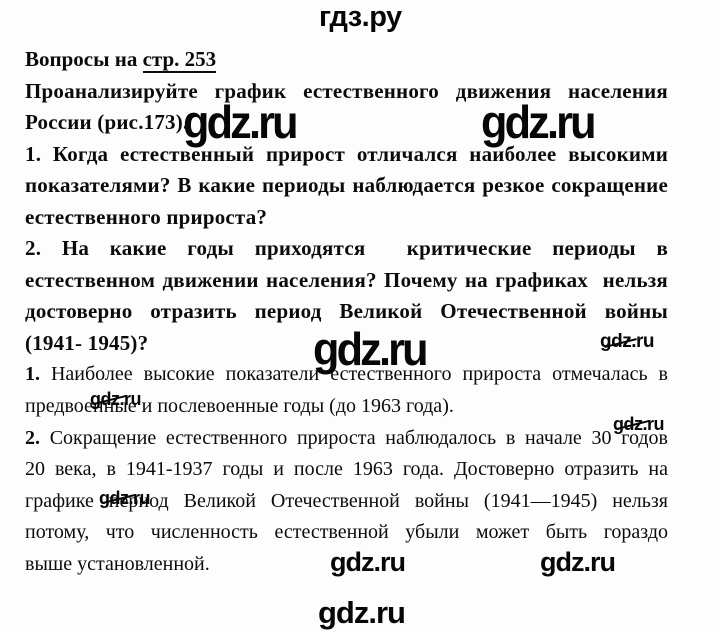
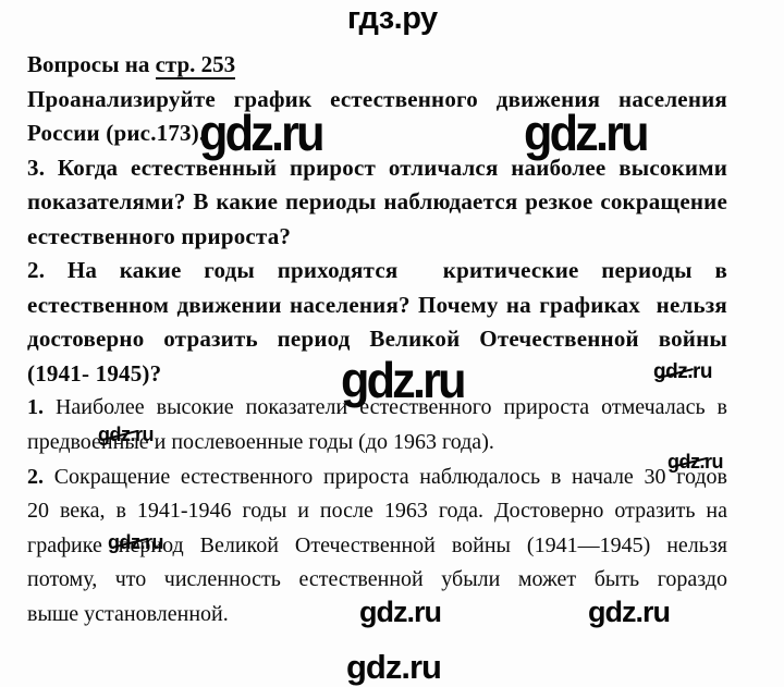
  гдз.ру
  gdz.ru
  gdz.ru
  gdz.ru
  gdz.ru
  gdz.ru
  gdz.ru
  gdz.ru
  gdz.ru
  gdz.ru
  gdz.ru
  Вопросы на стр. 253
  Проанализируйте график естественного движения населения
  России (рис.173).
- 1. Когда естественный прирост отличался наиболее высокими
+ 3. Когда естественный прирост отличался наиболее высокими
  показателями? В какие периоды наблюдается резкое сокращение
  естественного прироста?
  2. На какие годы приходятся критические периоды в
  естественном движении населения? Почему на графиках нельзя
  достоверно отразить период Великой Отечественной войны
  (1941- 1945)?
  1. Наиболее высокие показатели естественного прироста отмечалась в
  предвоенные и послевоенные годы (до 1963 года).
  2. Сокращение естественного прироста наблюдалось в начале 30 годов
- 20 века, в 1941-1937 годы и после 1963 года. Достоверно отразить на
+ 20 века, в 1941-1946 годы и после 1963 года. Достоверно отразить на
  графике период Великой Отечественной войны (1941—1945) нельзя
  потому, что численность естественной убыли может быть гораздо
  выше установленной.
